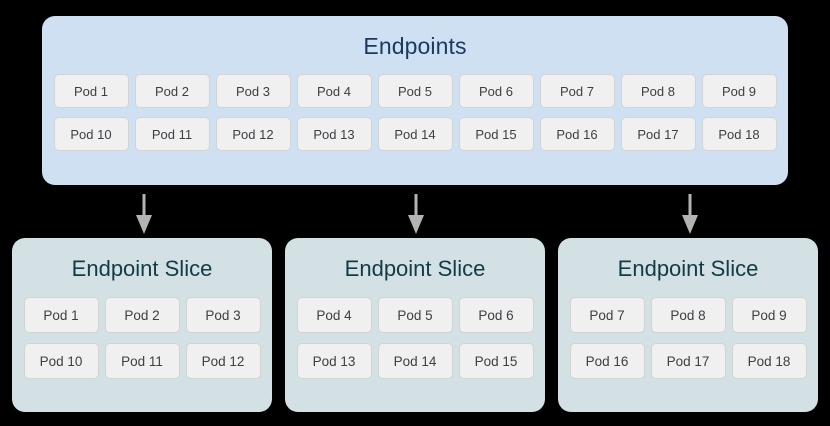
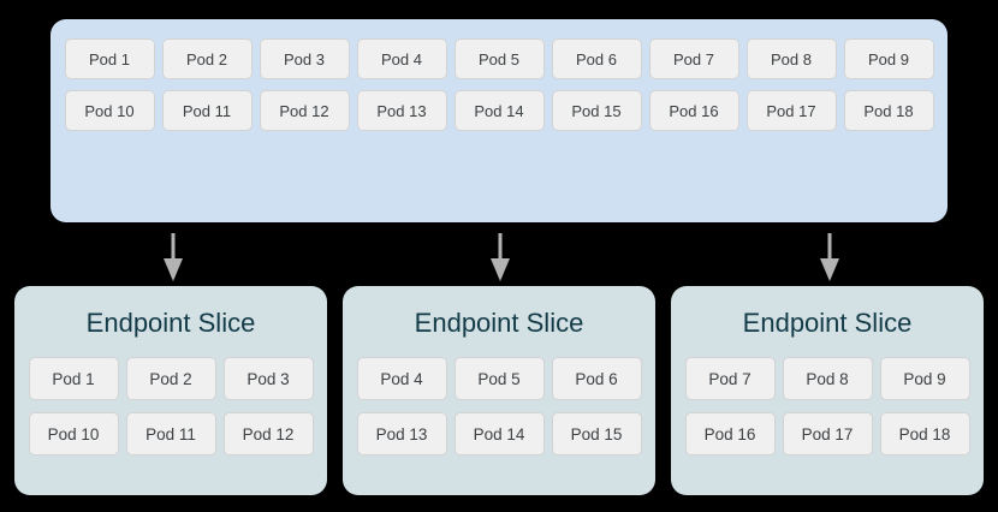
- Endpoints
  Pod 1
  Pod 2
  Pod 3
  Pod 4
  Pod 5
  Pod 6
  Pod 7
  Pod 8
  Pod 9
  Pod 10
  Pod 11
  Pod 12
  Pod 13
  Pod 14
  Pod 15
  Pod 16
  Pod 17
  Pod 18
  Endpoint Slice
  Pod 1
  Pod 2
  Pod 3
  Pod 10
  Pod 11
  Pod 12
  Endpoint Slice
  Pod 4
  Pod 5
  Pod 6
  Pod 13
  Pod 14
  Pod 15
  Endpoint Slice
  Pod 7
  Pod 8
  Pod 9
  Pod 16
  Pod 17
  Pod 18
